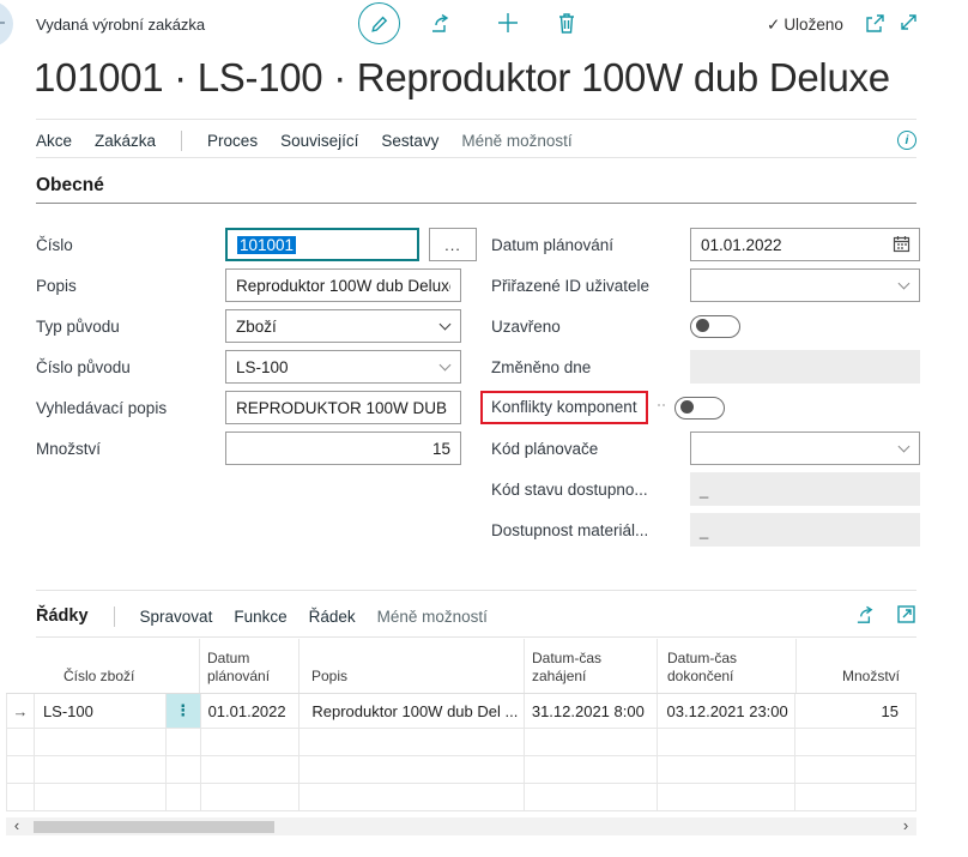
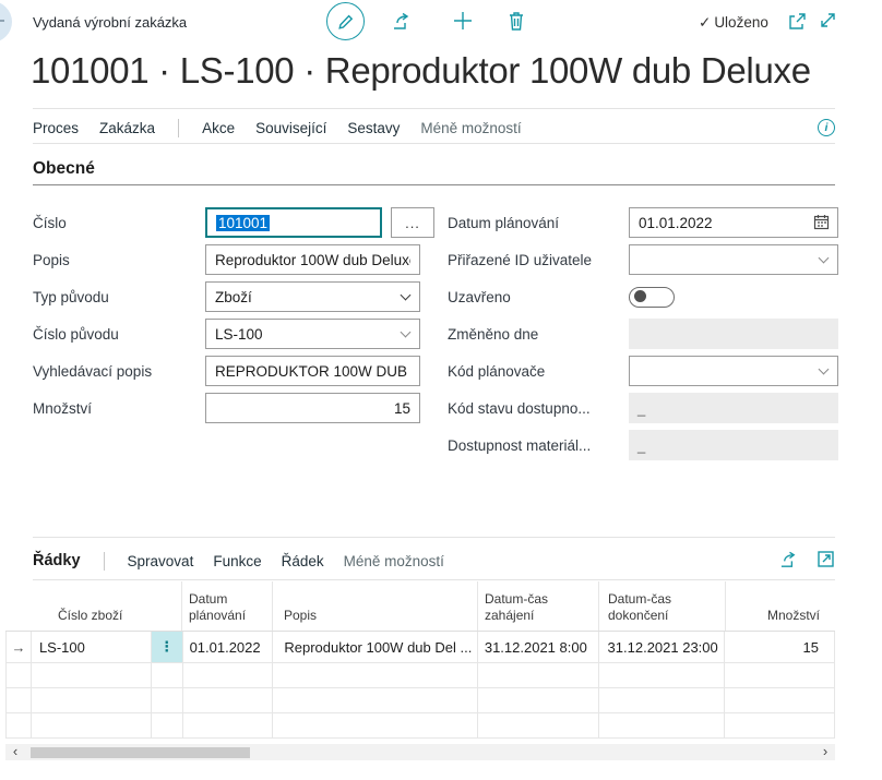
  Vydaná výrobní zakázka
  ✓
  Uloženo
  101001 · LS-100 · Reproduktor 100W dub Deluxe
- Akce
+ Proces
  Zakázka
- Proces
+ Akce
  Související
  Sestavy
  Méně možností
  i
  Obecné
  Číslo
  101001
  ...
  Popis
  Reproduktor 100W dub Delux
  Typ původu
  Zboží
  Číslo původu
  LS-100
  Vyhledávací popis
  REPRODUKTOR 100W DUB
  Množství
  15
  Datum plánování
  01.01.2022
  Přiřazené ID uživatele
  Uzavřeno
  Změněno dne
- Konflikty komponent
  Kód plánovače
  Kód stavu dostupno...
  _
  Dostupnost materiál...
  _
  Řádky
  Spravovat
  Funkce
  Řádek
  Méně možností
  Číslo zboží
  Datum plánování
  Popis
  Datum-čas zahájení
  Datum-čas dokončení
  Množství
  →
  LS-100
  ⋮
  01.01.2022
  Reproduktor 100W dub Del ...
  31.12.2021 8:00
- 03.12.2021 23:00
+ 31.12.2021 23:00
  15
  ‹
  ›
